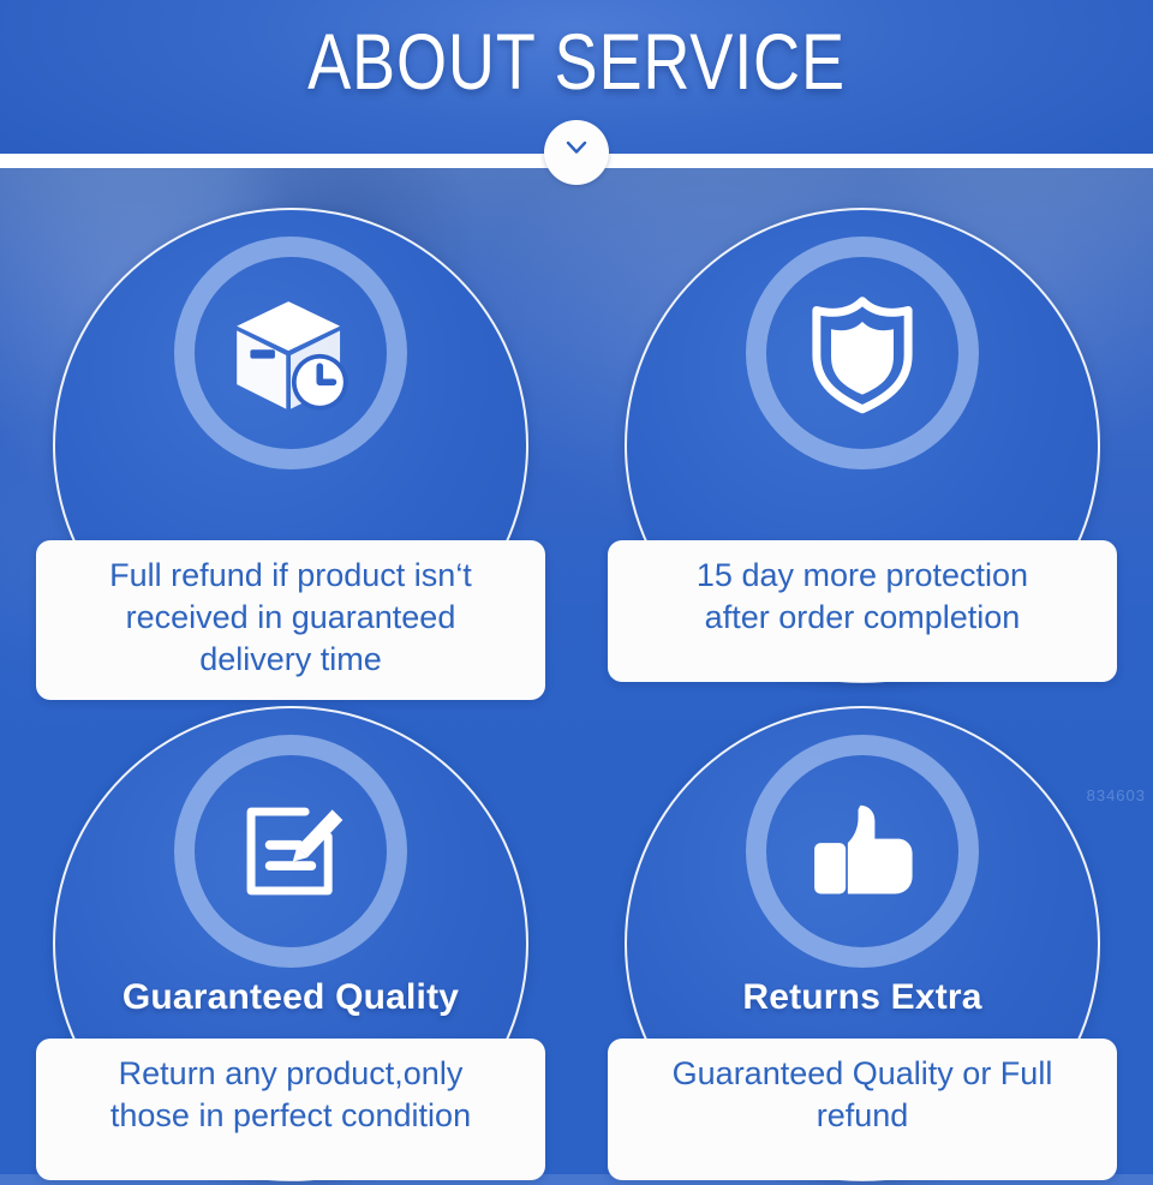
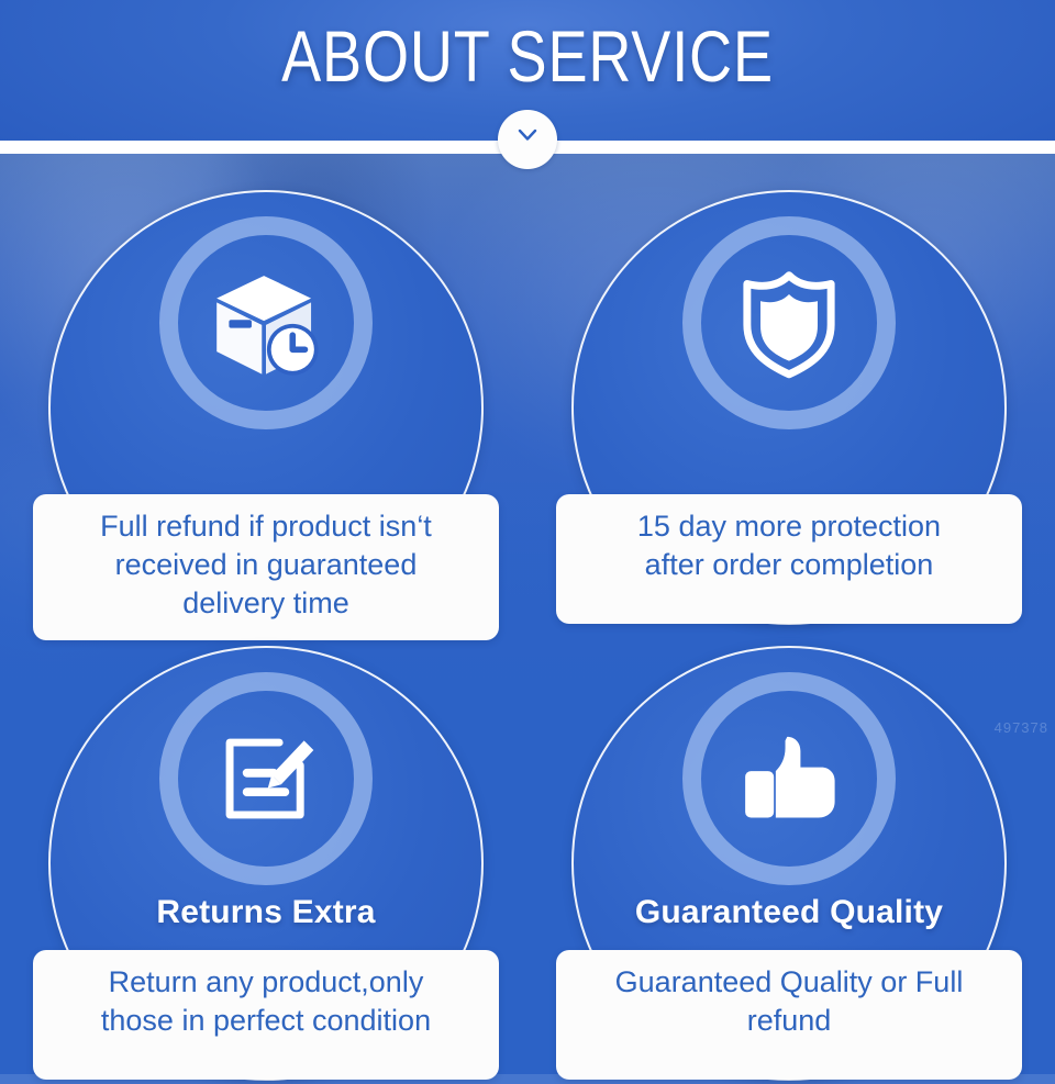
  ABOUT SERVICE
  Full refund if product isn‘t
  received in guaranteed
  delivery time
  15 day more protection
  after order completion
- Guaranteed Quality
+ Returns Extra
  Return any product,only
  those in perfect condition
- Returns Extra
+ Guaranteed Quality
  Guaranteed Quality or Full
  refund
- 834603
+ 497378
